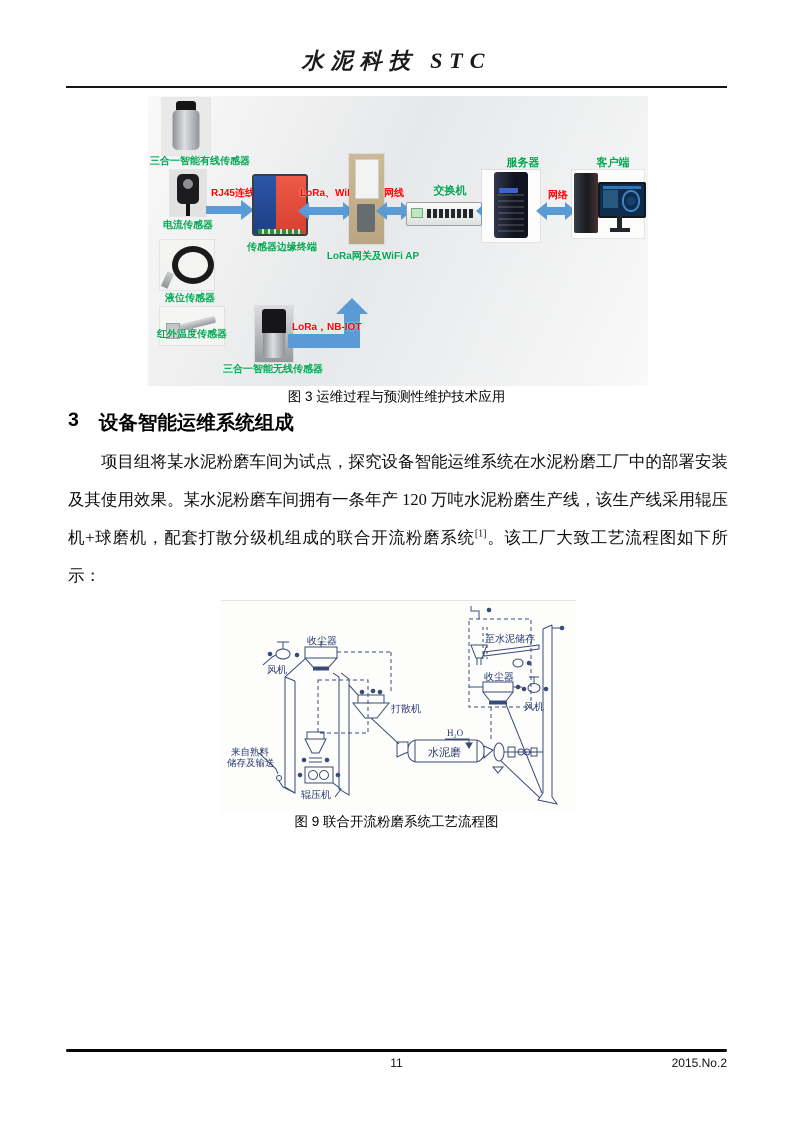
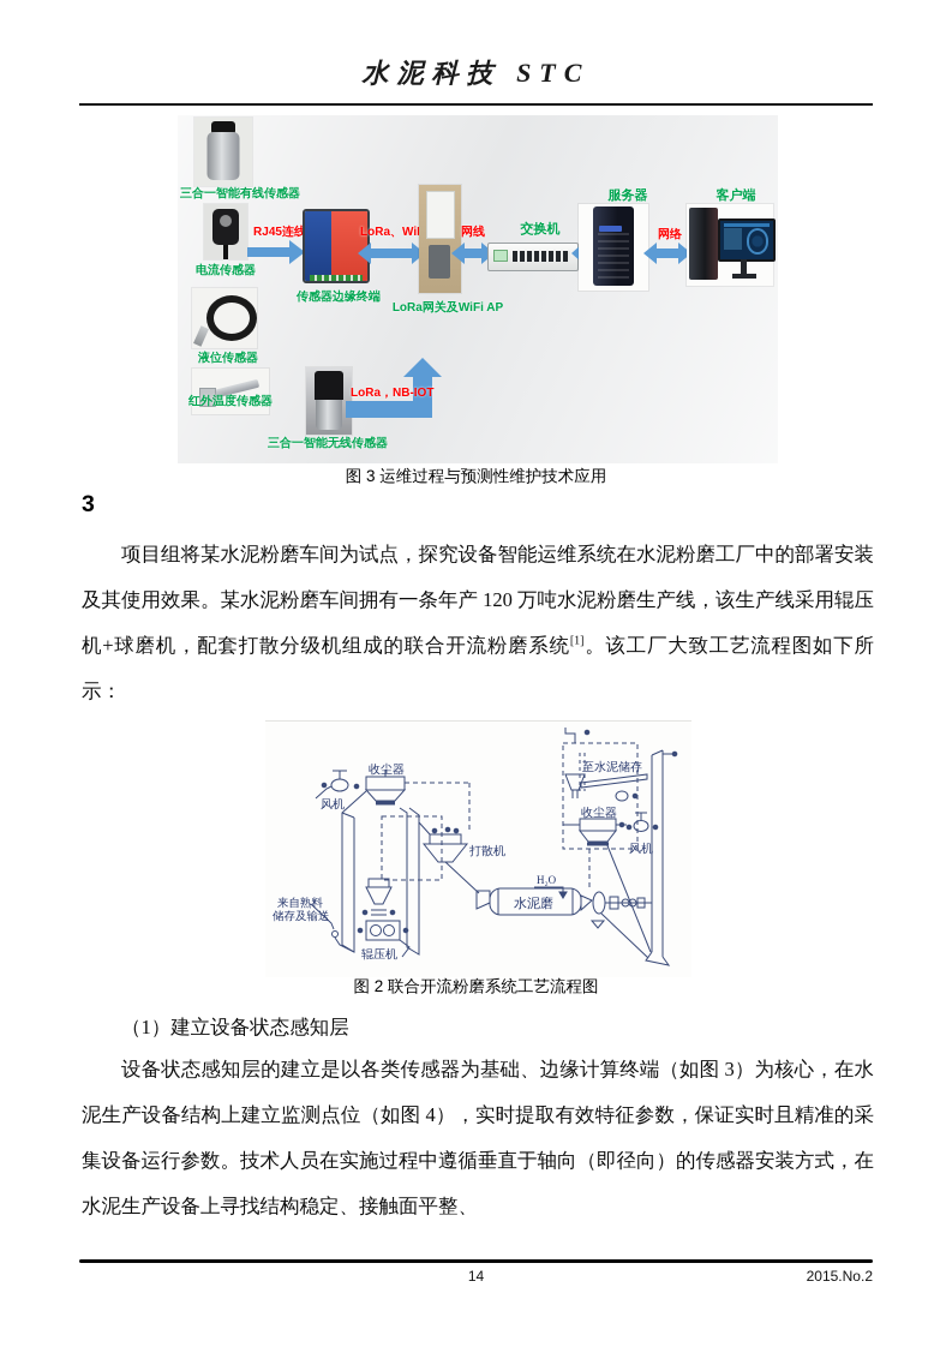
  水泥科技 STC
  三合一智能有线传感器
  电流传感器
  液位传感器
  红外温度传感器
  RJ45连线
  传感器边缘终端
  LoRa、Wi
  LoRa网关及WiFi AP
  网线
  交换机
  服务器
  网络
  客户端
  三合一智能无线传感器
  LoRa，NB-IOT
  图 3 运维过程与预测性维护技术应用
  3
- 设备智能运维系统组成
  项目组将某水泥粉磨车间为试点，探究设备智能运维系统在水泥粉磨工厂中的部署安装及其使用效果。某水泥粉磨车间拥有一条年产 120 万吨水泥粉磨生产线，该生产线采用辊压机+球磨机，配套打散分级机组成的联合开流粉磨系统[1]。该工厂大致工艺流程图如下所示：
  风机
  收尘器
  打散机
  至水泥储存
  收尘器
  风机
  H₂O
  水泥磨
  来自熟料
  储存及输送
  辊压机
- 图 9 联合开流粉磨系统工艺流程图
+ 图 2 联合开流粉磨系统工艺流程图
+ （1）建立设备状态感知层
+ 设备状态感知层的建立是以各类传感器为基础、边缘计算终端（如图 3）为核心，在水泥生产设备结构上建立监测点位（如图 4），实时提取有效特征参数，保证实时且精准的采集设备运行参数。技术人员在实施过程中遵循垂直于轴向（即径向）的传感器安装方式，在水泥生产设备上寻找结构稳定、接触面平整、
- 11
+ 14
  2015.No.2
